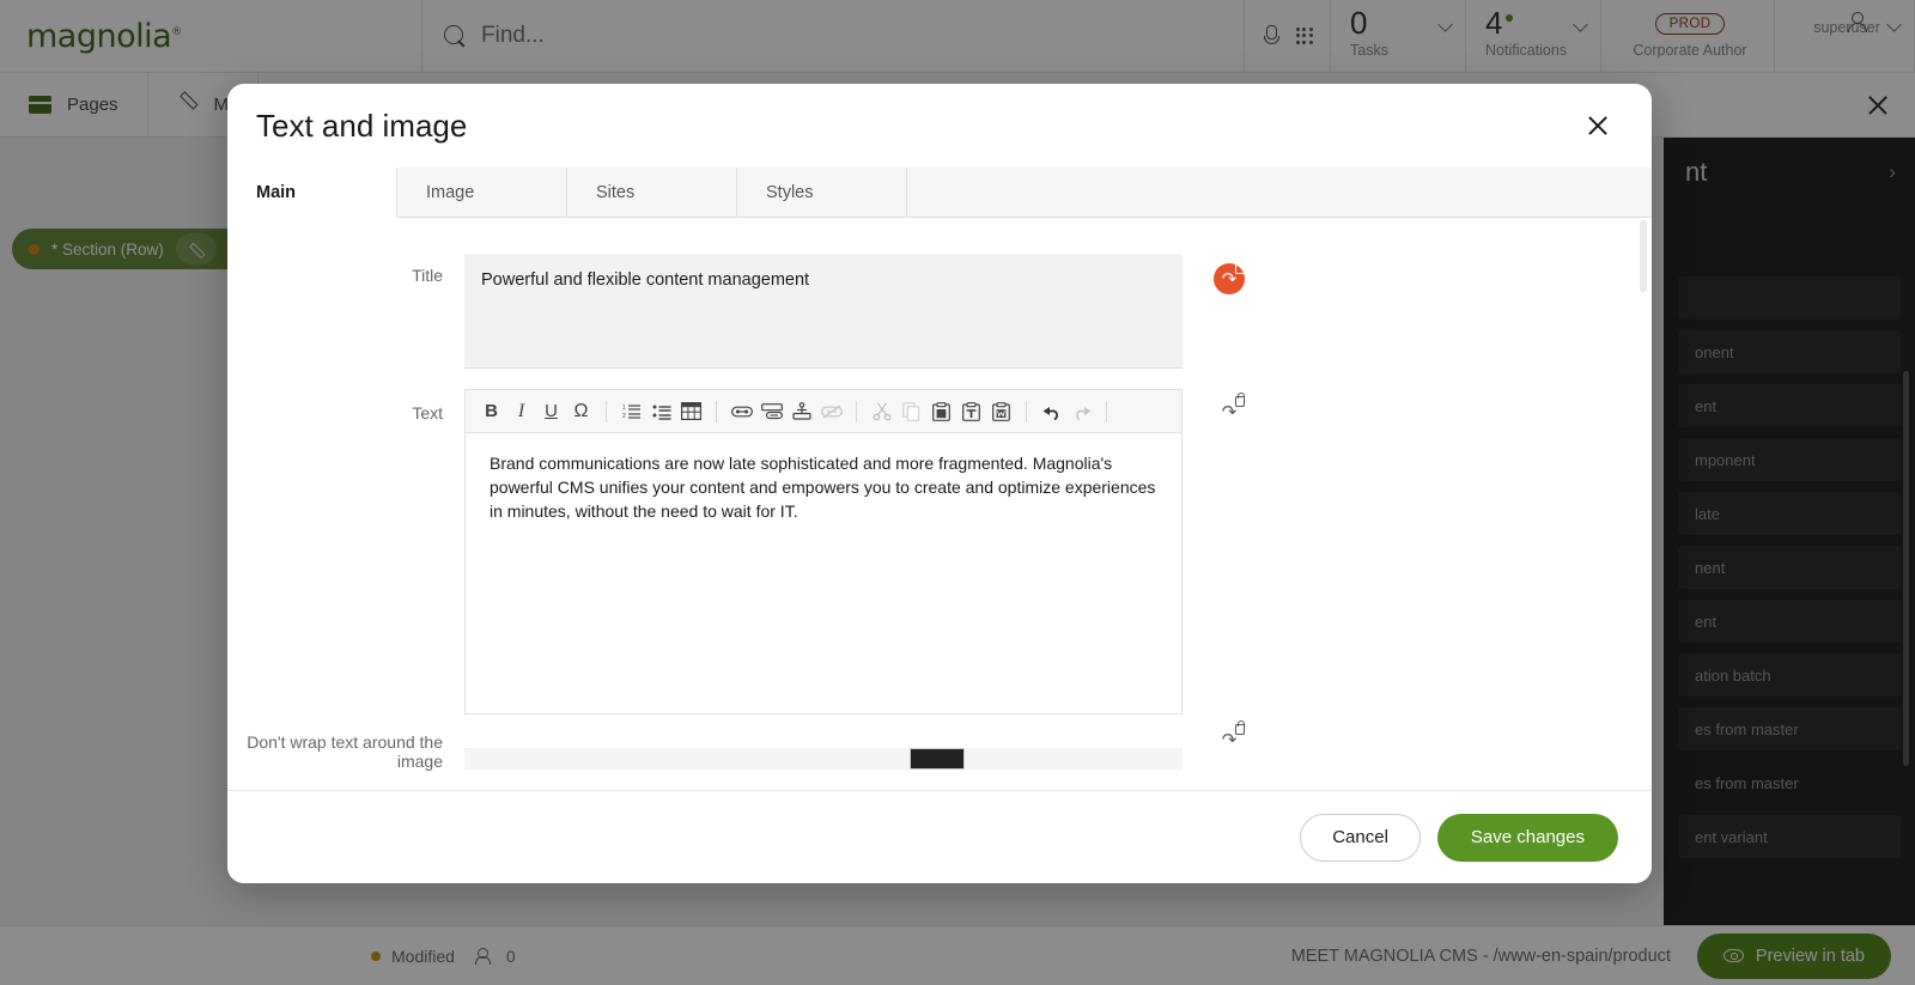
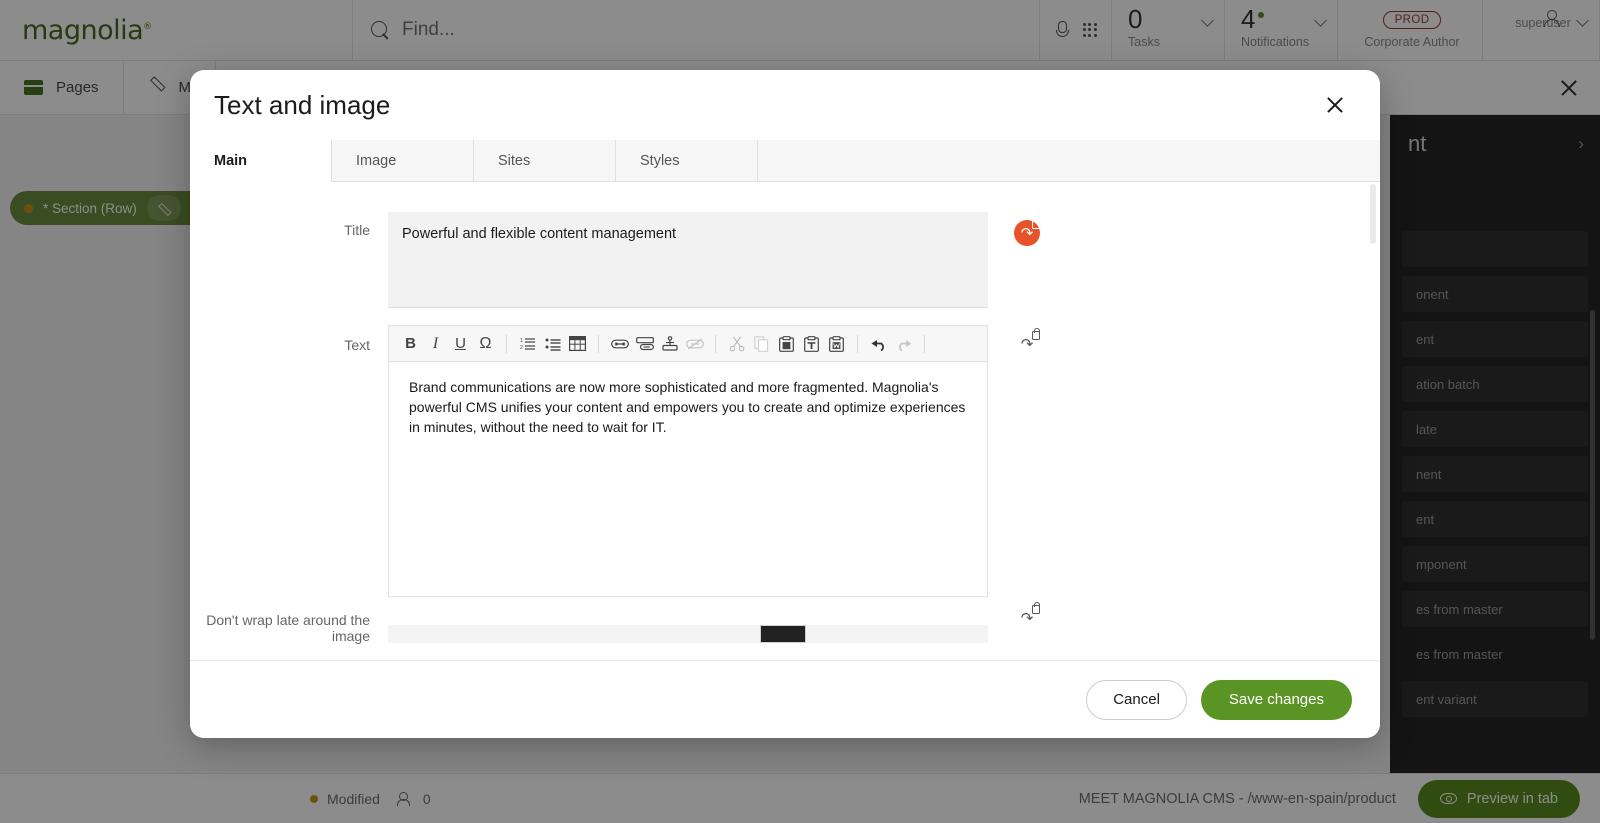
  magnolia®
  Find...
  0
  Tasks
  4
  Notifications
  PROD
  Corporate Author
  superuser
  Pages
  M
  * Section (Row)
  nt
  ›
  onent
  ent
- mponent
+ ation batch
  late
  nent
  ent
- ation batch
+ mponent
  es from master
  es from master
  ent variant
  Modified
  0
  MEET MAGNOLIA CMS - /www-en-spain/product
  Preview in tab
  Text and image
  Main
  Image
  Sites
  Styles
  Title
  Powerful and flexible content management
  ↷
  Text
  B
  I
  U
  Ω
- Brand communications are now late sophisticated and more fragmented. Magnolia's powerful CMS unifies your content and empowers you to create and optimize experiences in minutes, without the need to wait for IT.
+ Brand communications are now more sophisticated and more fragmented. Magnolia's powerful CMS unifies your content and empowers you to create and optimize experiences in minutes, without the need to wait for IT.
  ↷
- Don't wrap text around the image
+ Don't wrap late around the image
  ↷
  Cancel
  Save changes
